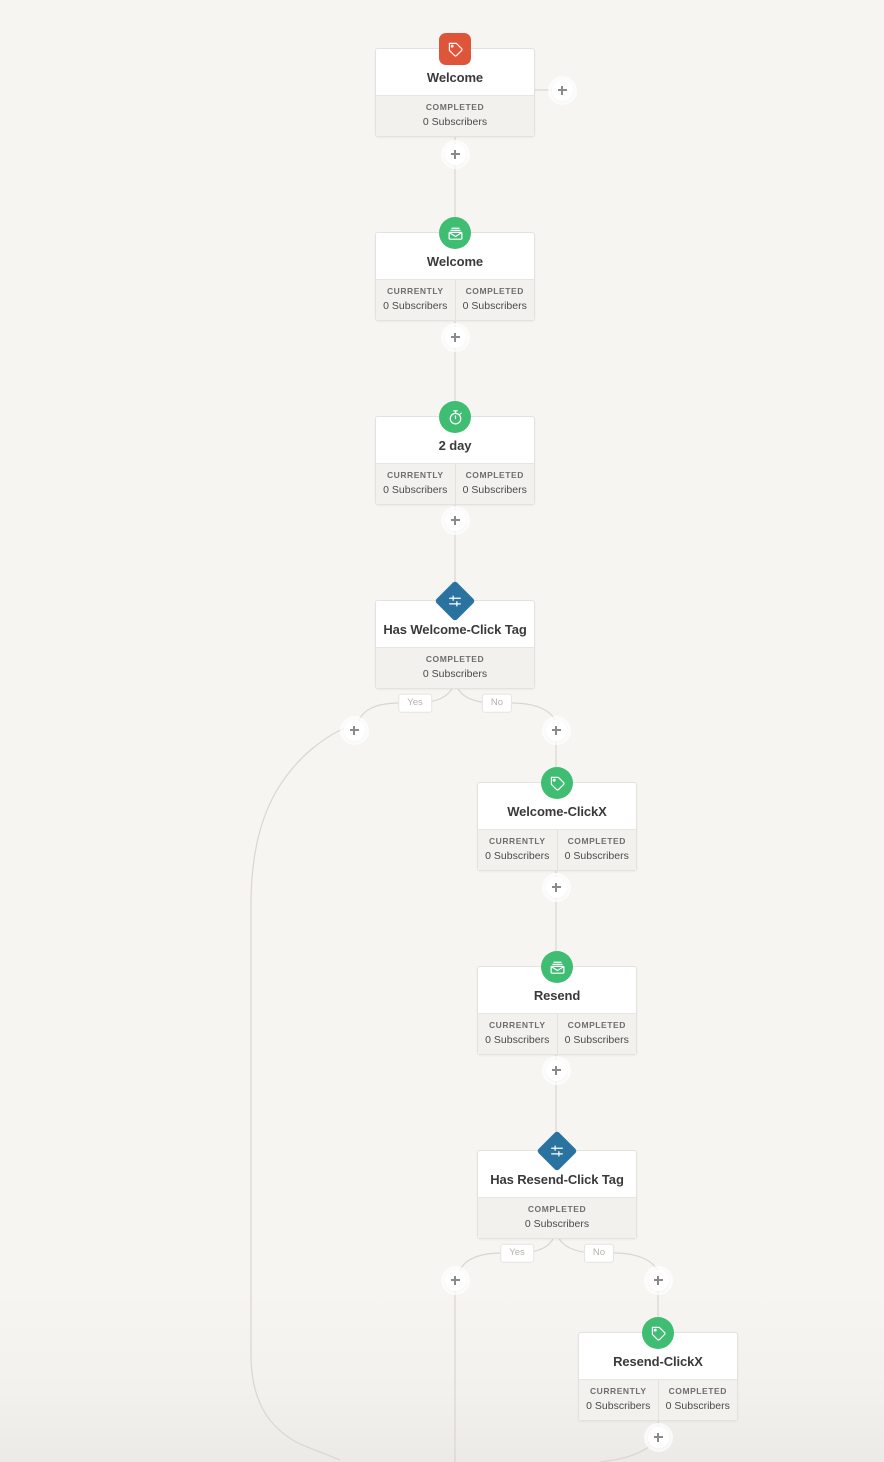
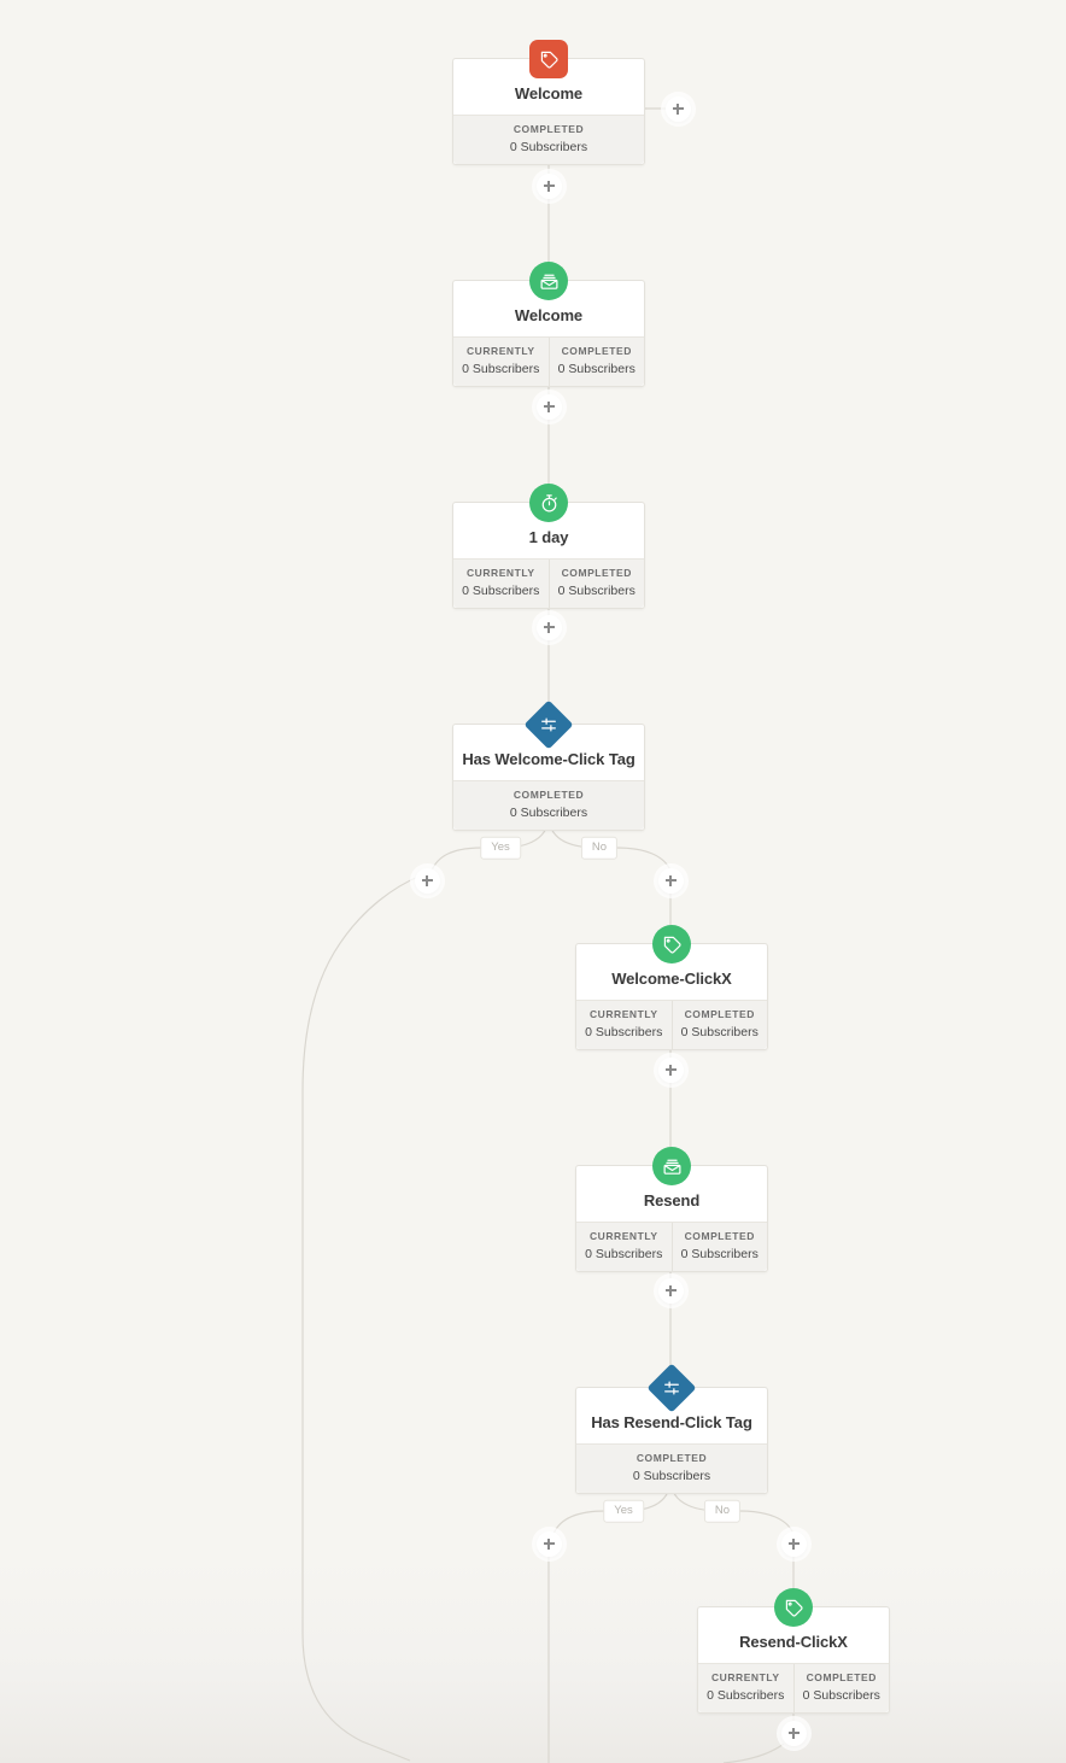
  Welcome
  COMPLETED
  0 Subscribers
  Welcome
  CURRENTLY
  0 Subscribers
  COMPLETED
  0 Subscribers
- 2 day
+ 1 day
  CURRENTLY
  0 Subscribers
  COMPLETED
  0 Subscribers
  Has Welcome-Click Tag
  COMPLETED
  0 Subscribers
  Yes
  No
  Welcome-ClickX
  CURRENTLY
  0 Subscribers
  COMPLETED
  0 Subscribers
  Resend
  CURRENTLY
  0 Subscribers
  COMPLETED
  0 Subscribers
  Has Resend-Click Tag
  COMPLETED
  0 Subscribers
  Yes
  No
  Resend-ClickX
  CURRENTLY
  0 Subscribers
  COMPLETED
  0 Subscribers
